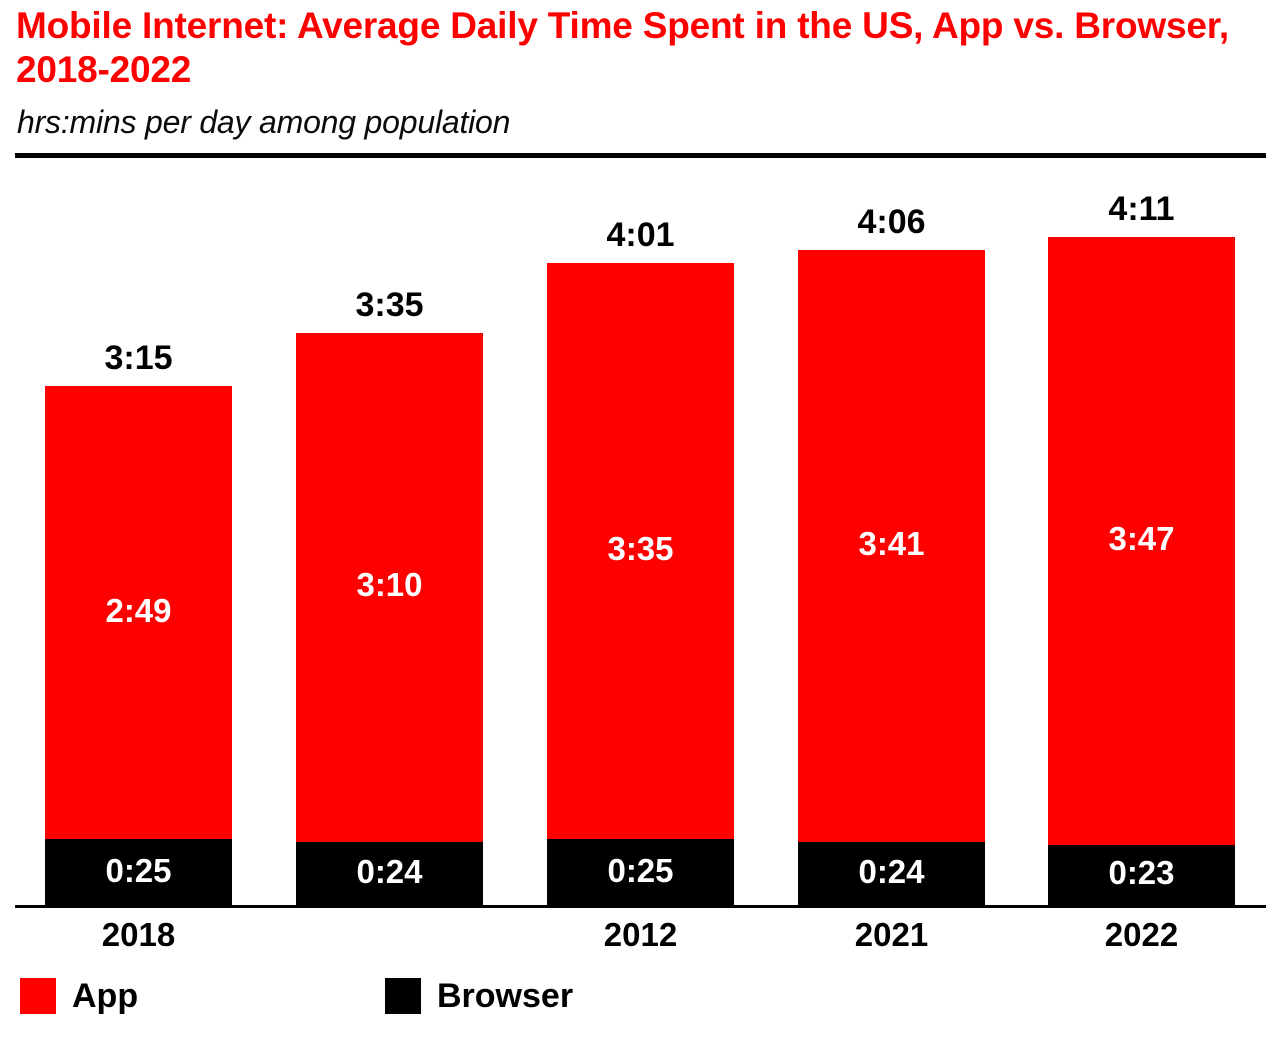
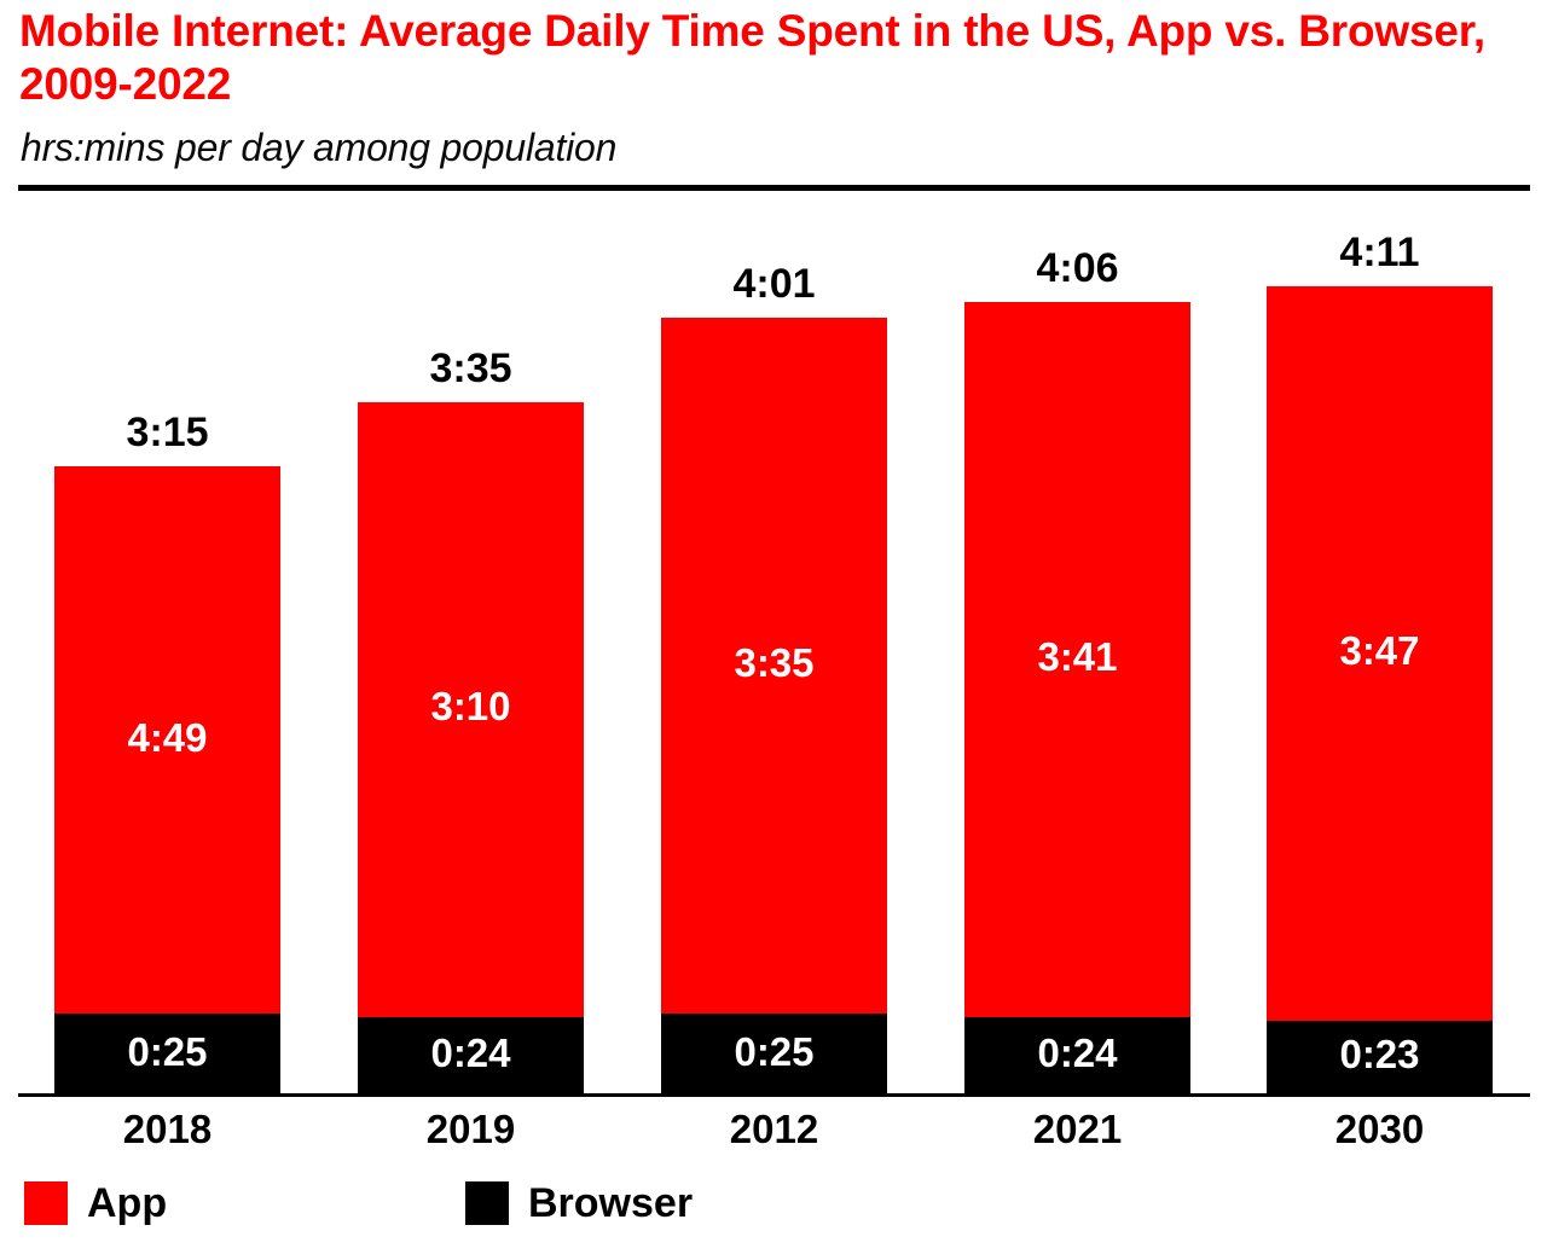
- Mobile Internet: Average Daily Time Spent in the US, App vs. Browser, 2018-2022
+ Mobile Internet: Average Daily Time Spent in the US, App vs. Browser, 2009-2022
  hrs:mins per day among population
  3:15
- 2:49
+ 4:49
  0:25
  2018
  3:35
  3:10
  0:24
+ 2019
  4:01
  3:35
  0:25
  2012
  4:06
  3:41
  0:24
  2021
  4:11
  3:47
  0:23
- 2022
+ 2030
  App
  Browser
